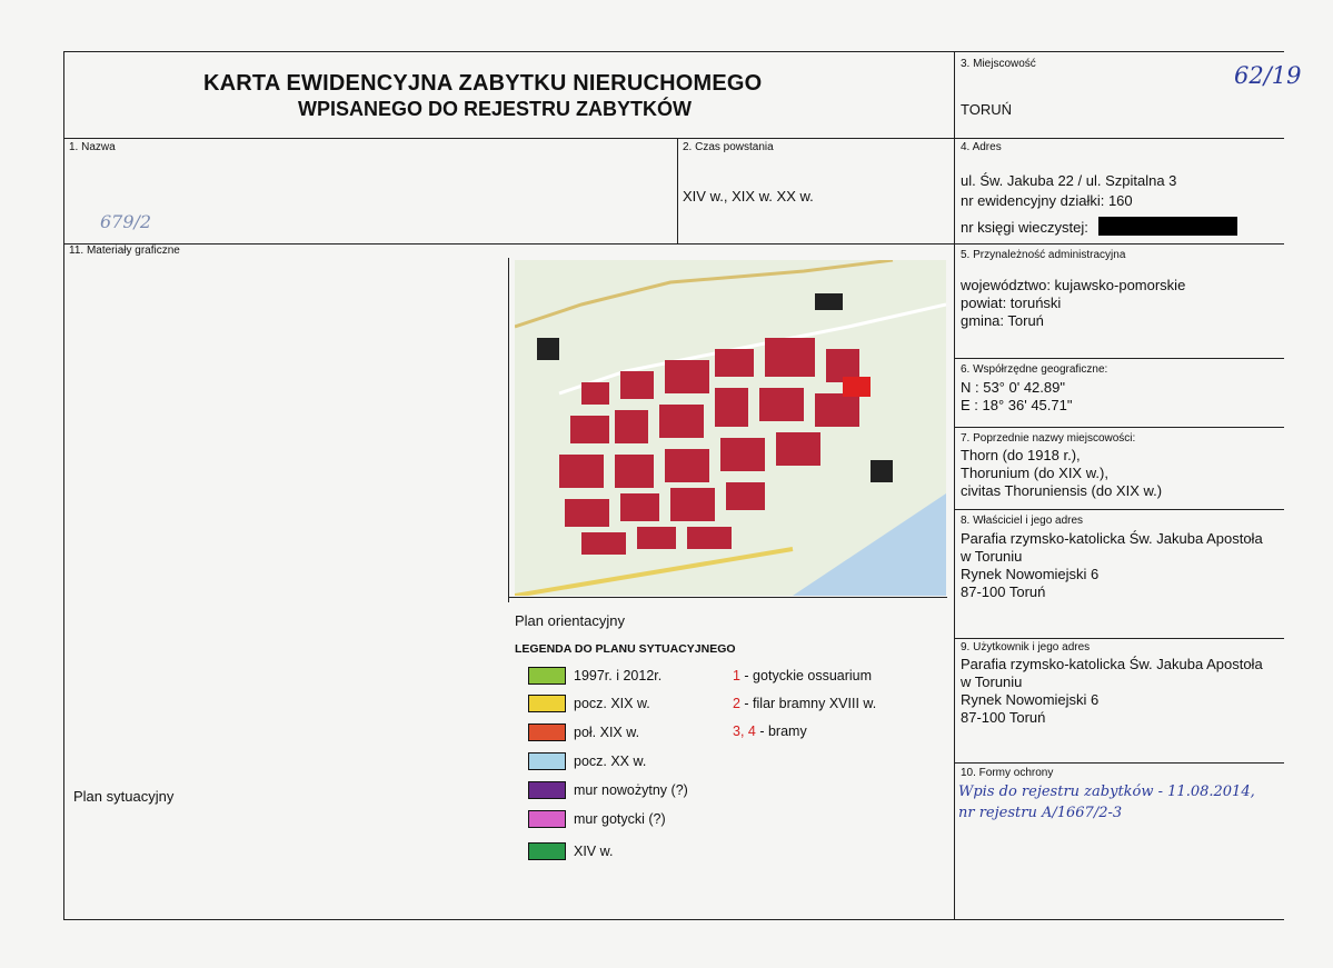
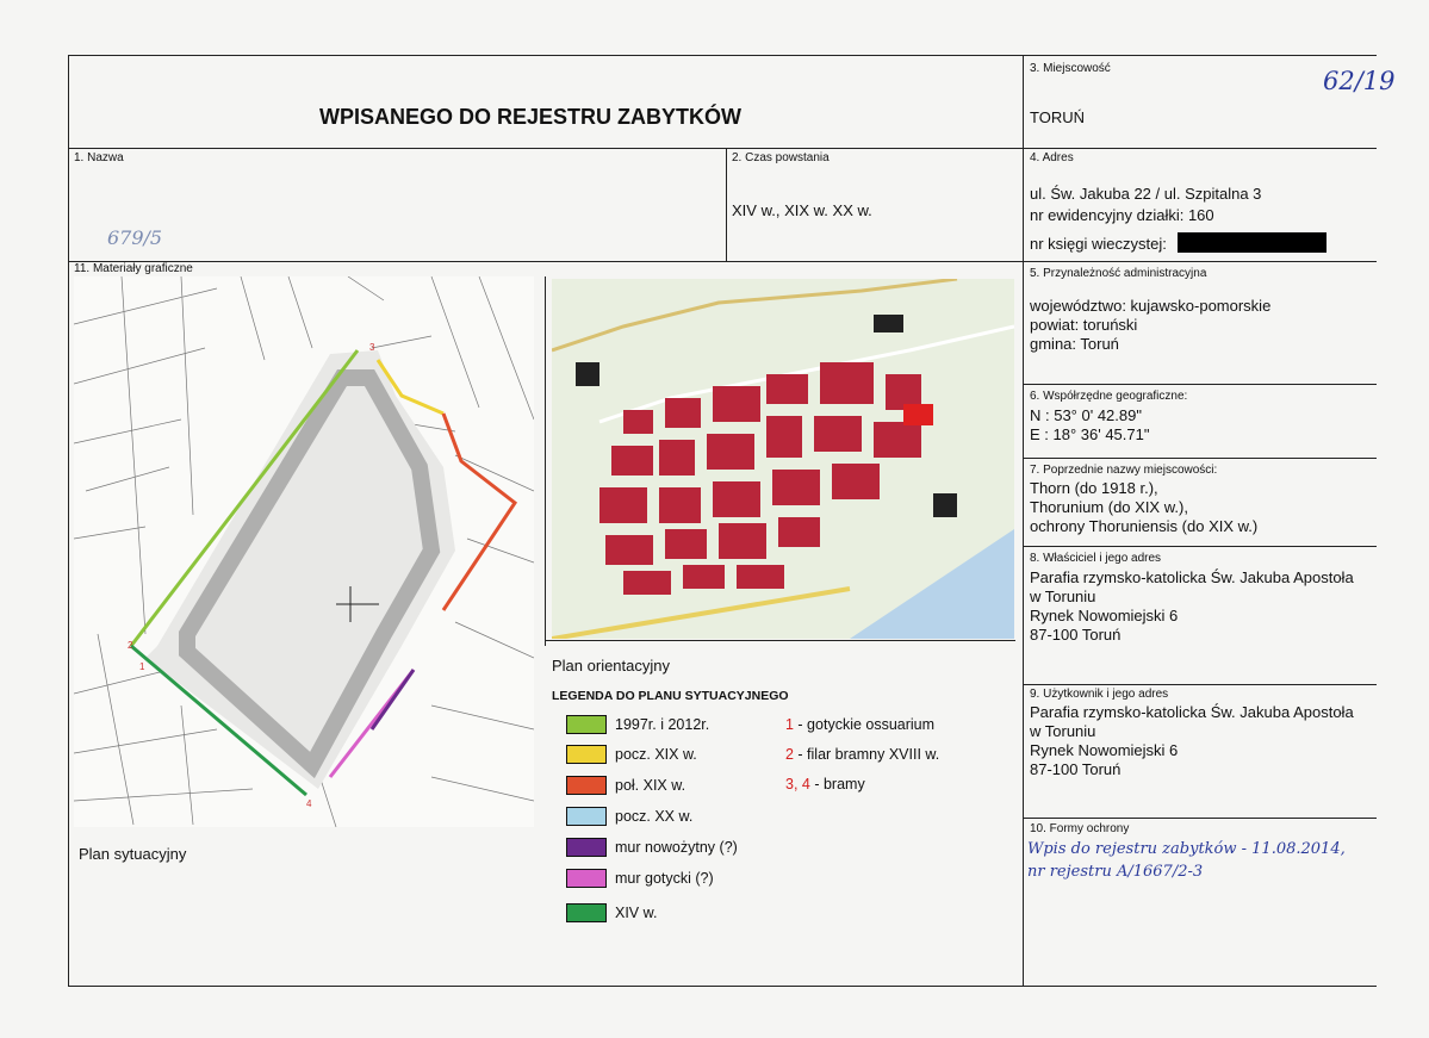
- KARTA EWIDENCYJNA ZABYTKU NIERUCHOMEGO
  WPISANEGO DO REJESTRU ZABYTKÓW
  3. Miejscowość
  TORUŃ
  62/19
  1. Nazwa
- 679/2
+ 679/5
  2. Czas powstania
  XIV w., XIX w. XX w.
  4. Adres
  ul. Św. Jakuba 22 / ul. Szpitalna 3
  nr ewidencyjny działki: 160
  nr księgi wieczystej:
  5. Przynależność administracyjna
  województwo: kujawsko-pomorskie
  powiat: toruński
  gmina: Toruń
  6. Współrzędne geograficzne:
  N : 53° 0' 42.89"
  E : 18° 36' 45.71"
  7. Poprzednie nazwy miejscowości:
  Thorn (do 1918 r.),
  Thorunium (do XIX w.),
- civitas Thoruniensis (do XIX w.)
+ ochrony Thoruniensis (do XIX w.)
  8. Właściciel i jego adres
  Parafia rzymsko-katolicka Św. Jakuba Apostoła
  w Toruniu
  Rynek Nowomiejski 6
  87-100 Toruń
  9. Użytkownik i jego adres
  Parafia rzymsko-katolicka Św. Jakuba Apostoła
  w Toruniu
  Rynek Nowomiejski 6
  87-100 Toruń
  10. Formy ochrony
  Wpis do rejestru zabytków - 11.08.2014,
  nr rejestru A/1667/2-3
  11. Materiały graficzne
+ 3
+ 2
+ 1
+ 4
  Plan sytuacyjny
  Plan orientacyjny
  LEGENDA DO PLANU SYTUACYJNEGO
  1997r. i 2012r.
  pocz. XIX w.
  poł. XIX w.
  pocz. XX w.
  mur nowożytny (?)
  mur gotycki (?)
  XIV w.
  1 - gotyckie ossuarium
  2 - filar bramny XVIII w.
  3, 4 - bramy
